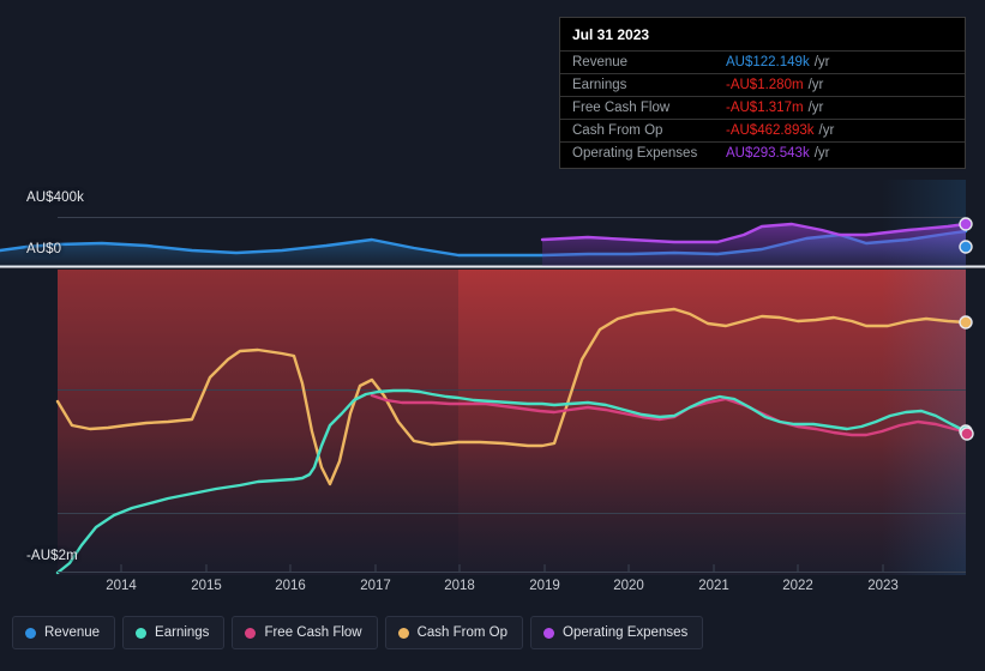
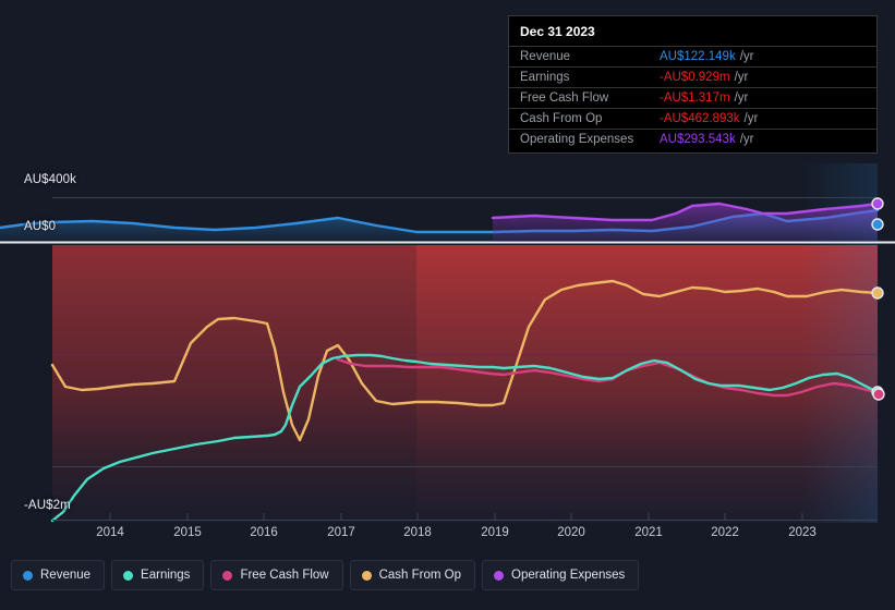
  AU$400k
  AU$0
  -AU$2m
  2014
  2015
  2016
  2017
  2018
  2019
  2020
  2021
  2022
  2023
- Jul 31 2023
+ Dec 31 2023
  Revenue
  AU$122.149k /yr
  Earnings
- -AU$1.280m /yr
+ -AU$0.929m /yr
  Free Cash Flow
  -AU$1.317m /yr
  Cash From Op
  -AU$462.893k /yr
  Operating Expenses
  AU$293.543k /yr
  Revenue
  Earnings
  Free Cash Flow
  Cash From Op
  Operating Expenses
